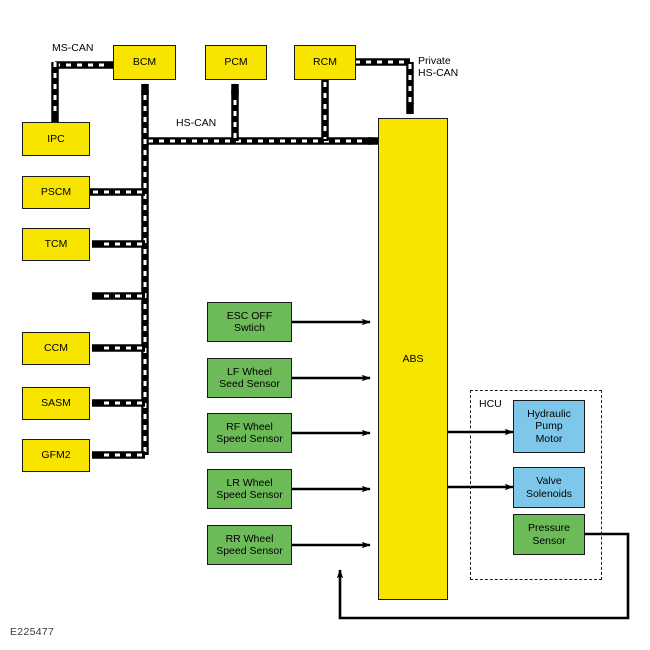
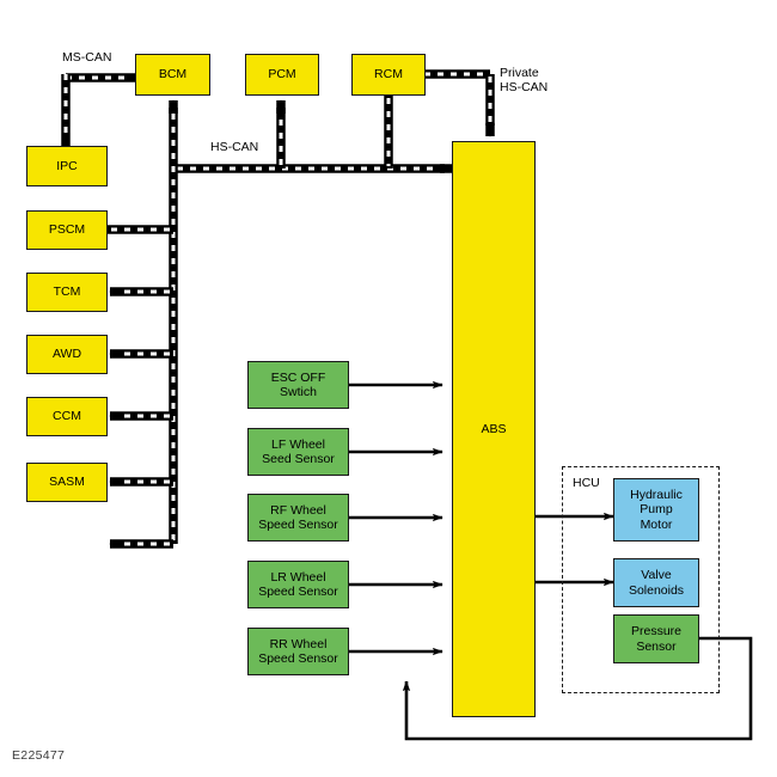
  MS-CAN
  HS-CAN
  Private
  HS-CAN
  BCM
  PCM
  RCM
  ABS
  IPC
  PSCM
  TCM
+ AWD
  CCM
  SASM
- GFM2
  ESC OFF
  Swtich
  LF Wheel
  Seed Sensor
  RF Wheel
  Speed Sensor
  LR Wheel
  Speed Sensor
  RR Wheel
  Speed Sensor
  HCU
  Hydraulic
  Pump
  Motor
  Valve
  Solenoids
  Pressure
  Sensor
  E225477
